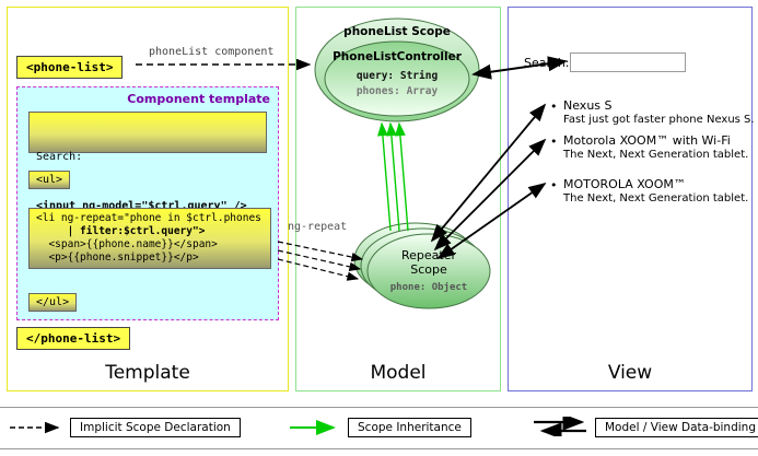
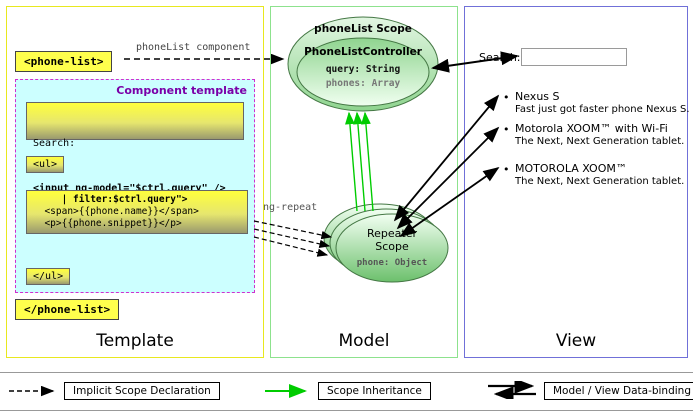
  <phone-list>
  Component template
  Search:
  <input ng-model="$ctrl.query" />
  <ul>
- <li ng-repeat="phone in $ctrl.phones
  | filter:$ctrl.query">
  <span>{{phone.name}}</span>
  <p>{{phone.snippet}}</p>
  </ul>
  </phone-list>
  Template
  Model
  •
  Nexus S
  Fast just got faster phone Nexus S.
  •
  Motorola XOOM™ with Wi-Fi
  The Next, Next Generation tablet.
  •
  MOTOROLA XOOM™
  The Next, Next Generation tablet.
  View
  phoneList Scope
  PhoneListController
  query: String
  phones: Array
  Repeater
  Scope
  phone: Object
  phoneList component
  ng-repeat
  Implicit Scope Declaration
  Scope Inheritance
  Model / View Data-binding
